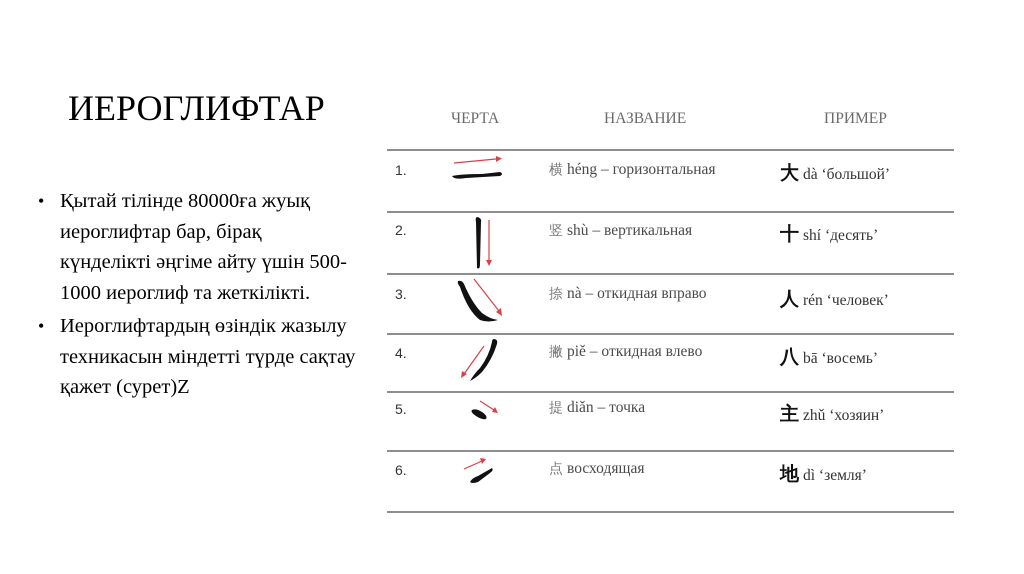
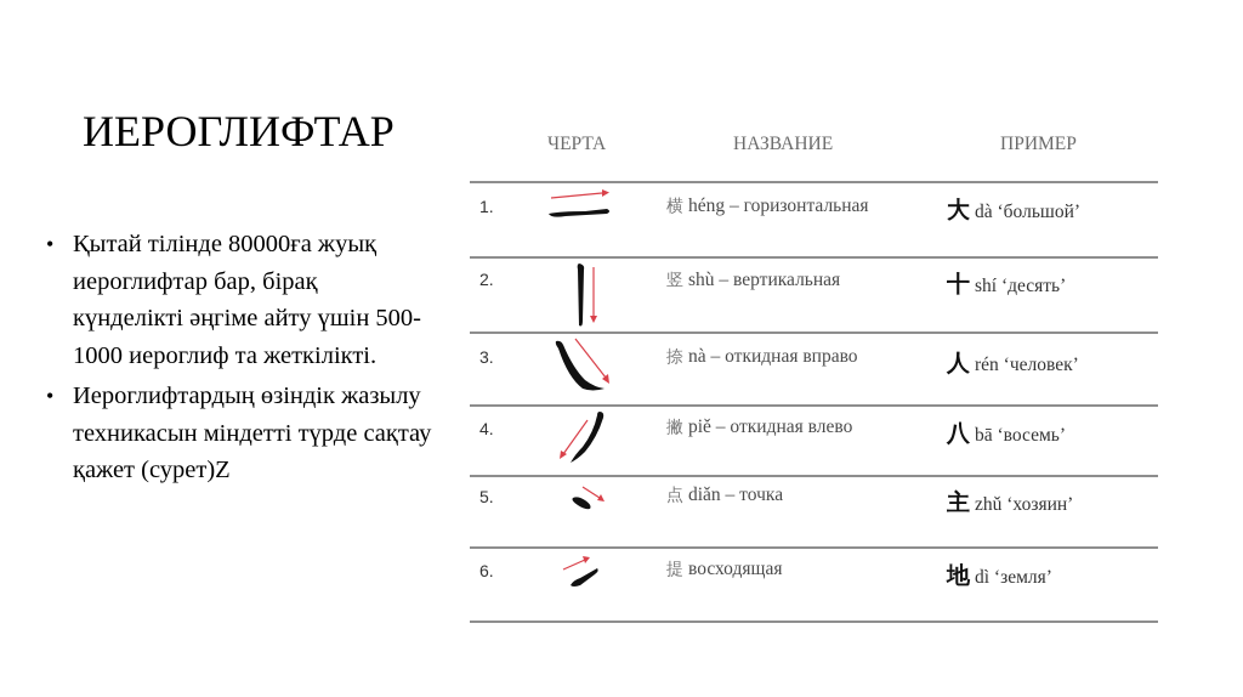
  ИЕРОГЛИФТАР
  •
  Қытай тілінде 80000ға жуық иероглифтар бар, бірақ күнделікті әңгіме айту үшін 500-1000 иероглиф та жеткілікті.
  •
  Иероглифтардың өзіндік жазылу техникасын міндетті түрде сақтау қажет (сурет)Z
  ЧЕРТА
  НАЗВАНИЕ
  ПРИМЕР
  1.
  横 héng – горизонтальная
  大 dà ‘большой’
  2.
  竖 shù – вертикальная
  十 shí ‘десять’
  3.
  捺 nà – откидная вправо
  人 rén ‘человек’
  4.
  撇 piě – откидная влево
  八 bā ‘восемь’
  5.
- 提 diǎn – точка
+ 点 diǎn – точка
  主 zhǔ ‘хозяин’
  6.
- 点 восходящая
+ 提 восходящая
  地 dì ‘земля’
